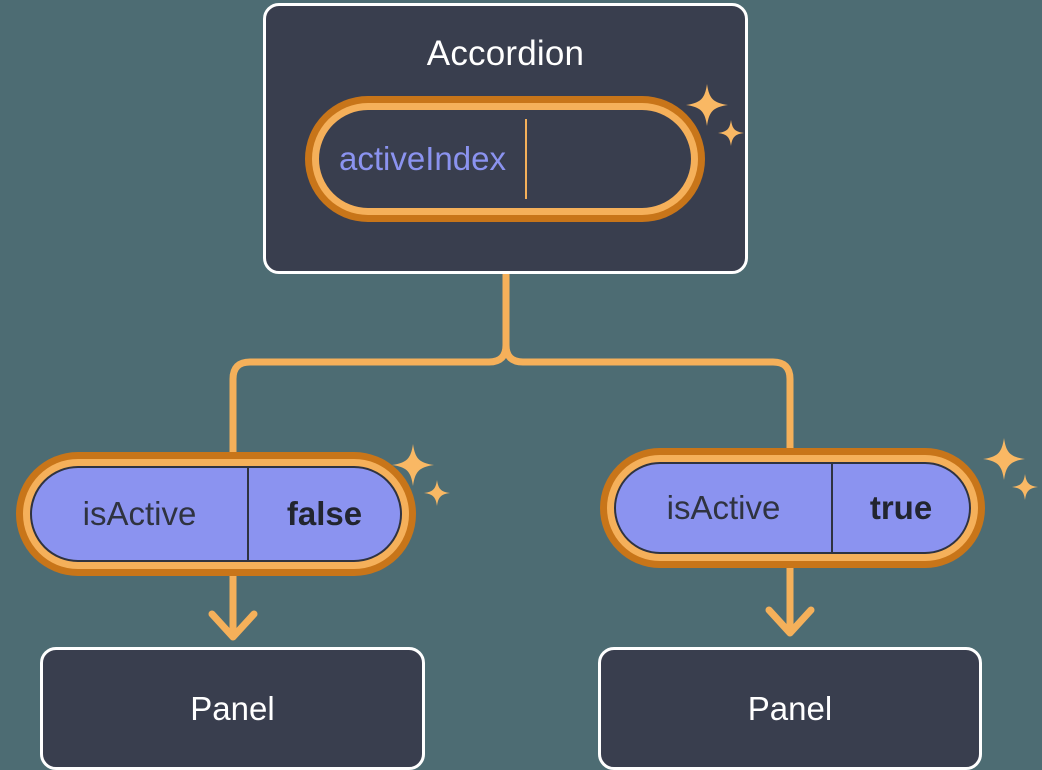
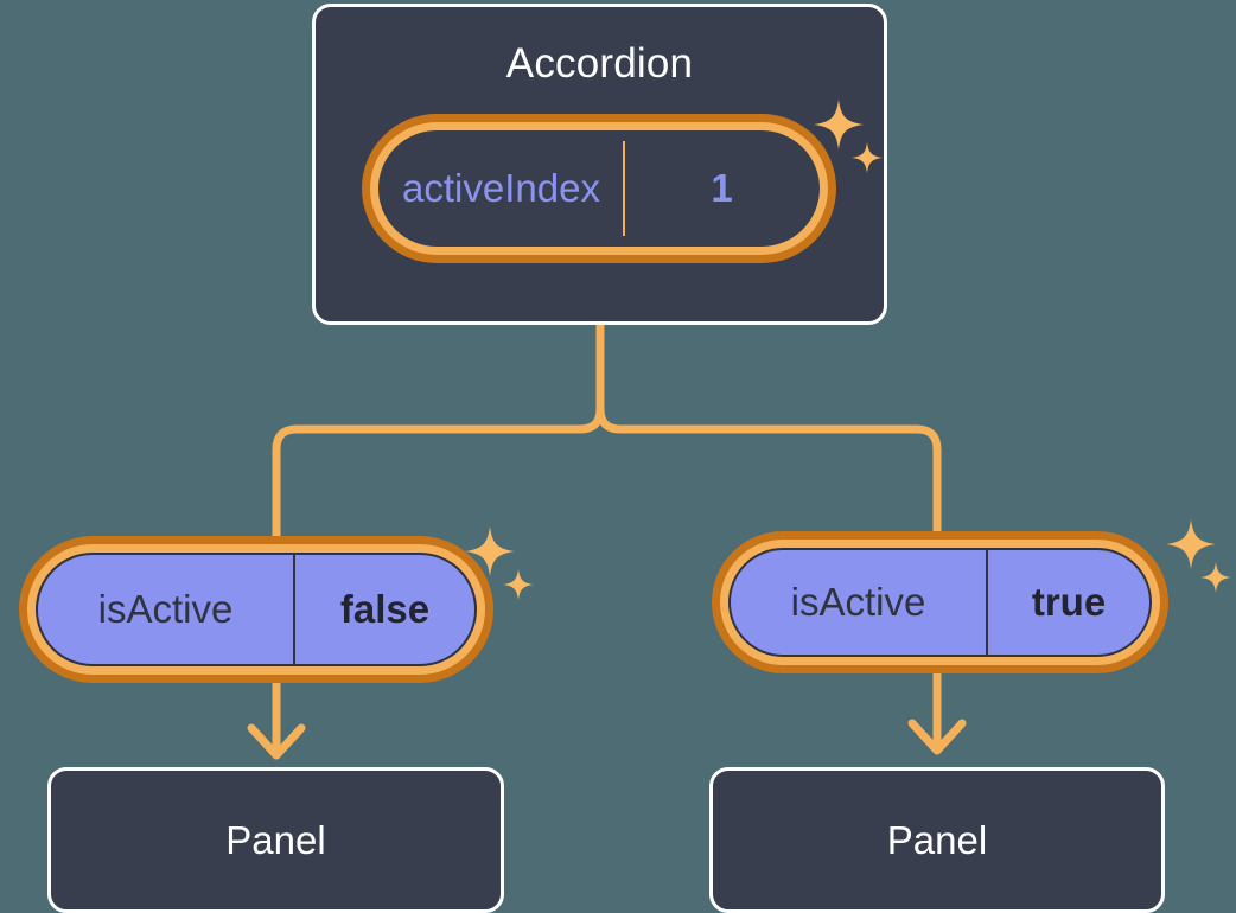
  Accordion
  activeIndex
+ 1
  isActive
  false
  Panel
  isActive
  true
  Panel
